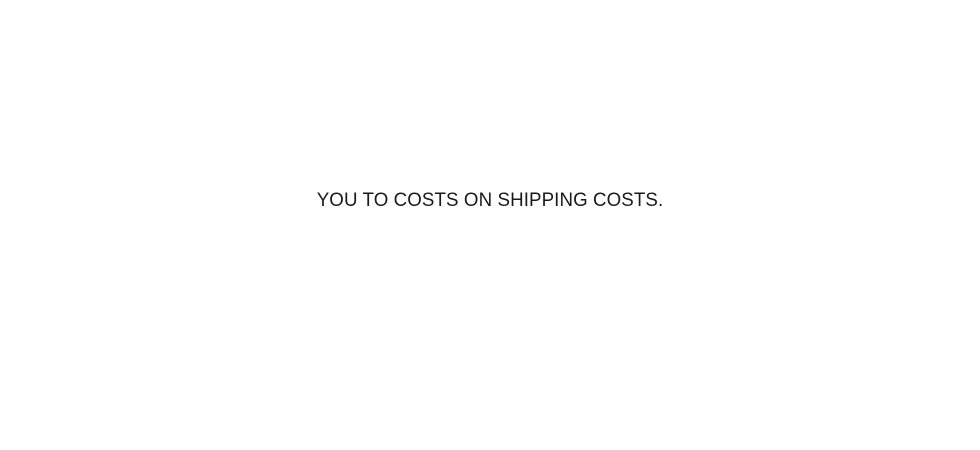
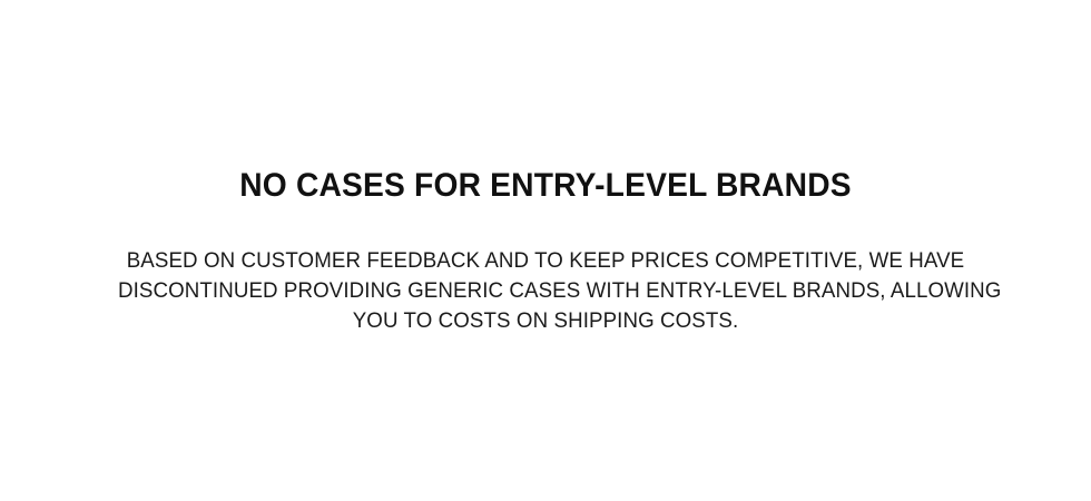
+ NO CASES FOR ENTRY-LEVEL BRANDS
+ BASED ON CUSTOMER FEEDBACK AND TO KEEP PRICES COMPETITIVE, WE HAVE
+ DISCONTINUED PROVIDING GENERIC CASES WITH ENTRY-LEVEL BRANDS, ALLOWING
  YOU TO COSTS ON SHIPPING COSTS.
